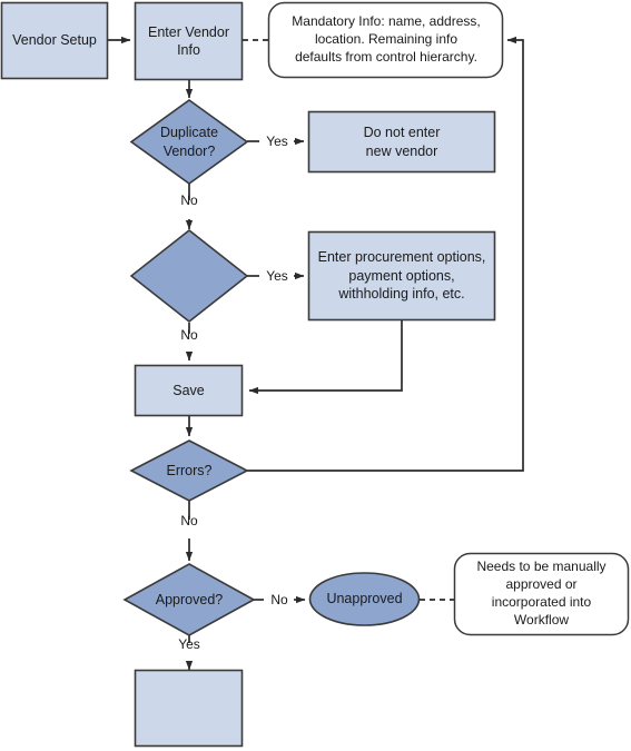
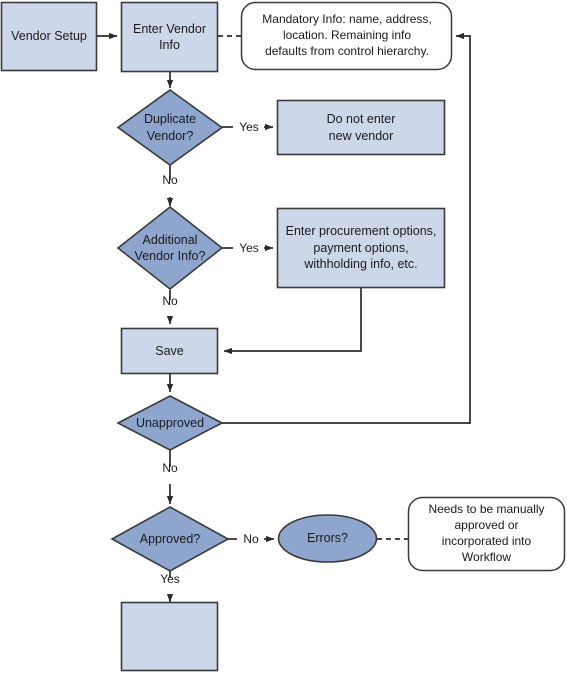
  Vendor Setup
  Enter Vendor
  Info
  Mandatory Info: name, address,
  location. Remaining info
  defaults from control hierarchy.
  Duplicate
  Vendor?
  Do not enter
  new vendor
+ Additional
+ Vendor Info?
  Enter procurement options,
  payment options,
  withholding info, etc.
  Save
- Errors?
+ Unapproved
  Approved?
- Unapproved
+ Errors?
  Needs to be manually
  approved or
  incorporated into
  Workflow
  Yes
  No
  Yes
  No
  No
  No
  Yes
